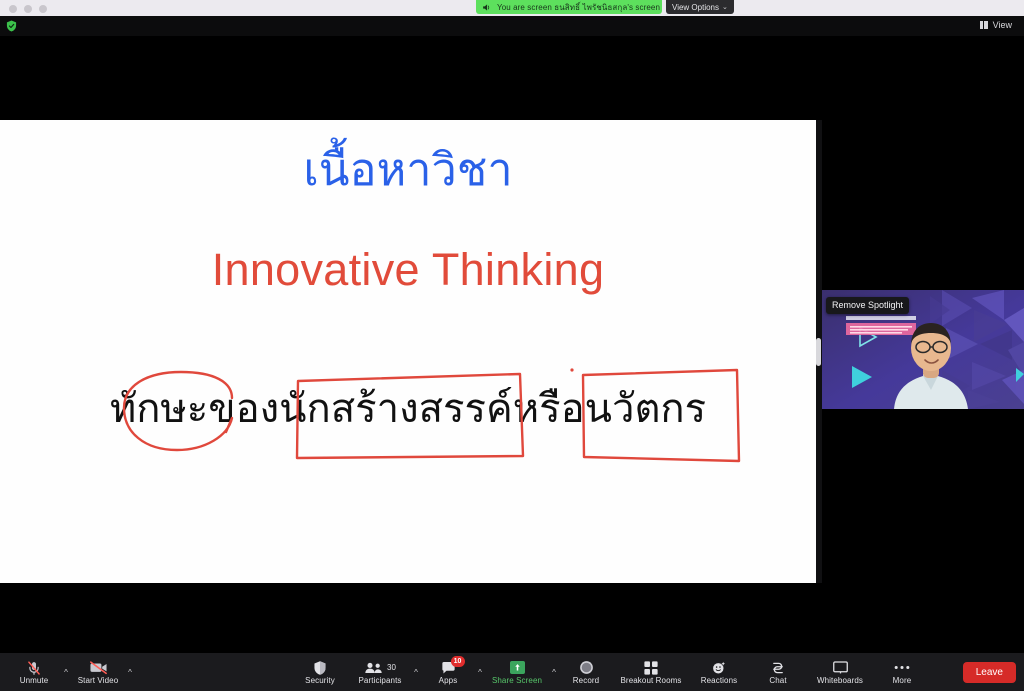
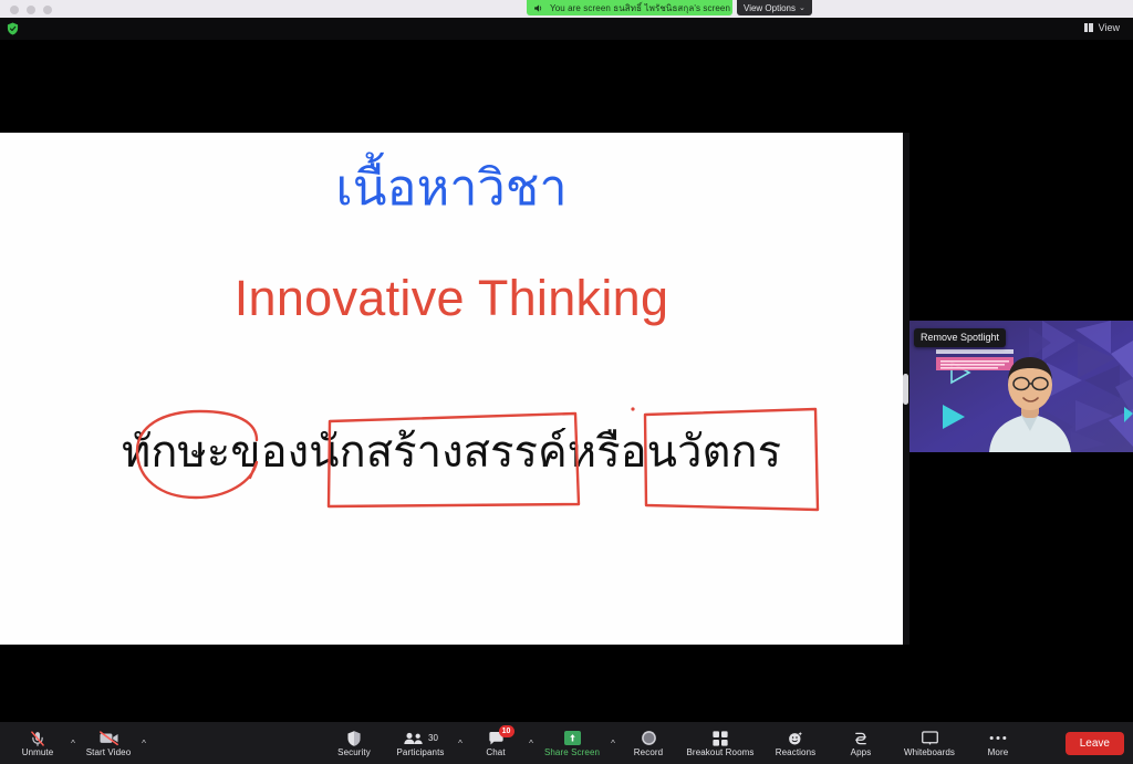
  View
  You are screen ธนสิทธิ์ ไพรัชนิธสกุล's screen
  View Options
  เนื้อหาวิชา
  Innovative Thinking
  กษะของนักสร้างสรรค์หรือนวัตกร
  Remove Spotlight
  Unmute
  ^
  Start Video
  ^
  Security
  30
  Participants
  ^
- Apps
+ Chat
  ^
  Share Screen
  ^
  Record
  Breakout Rooms
  Reactions
- Chat
+ Apps
  Whiteboards
  More
  Leave
